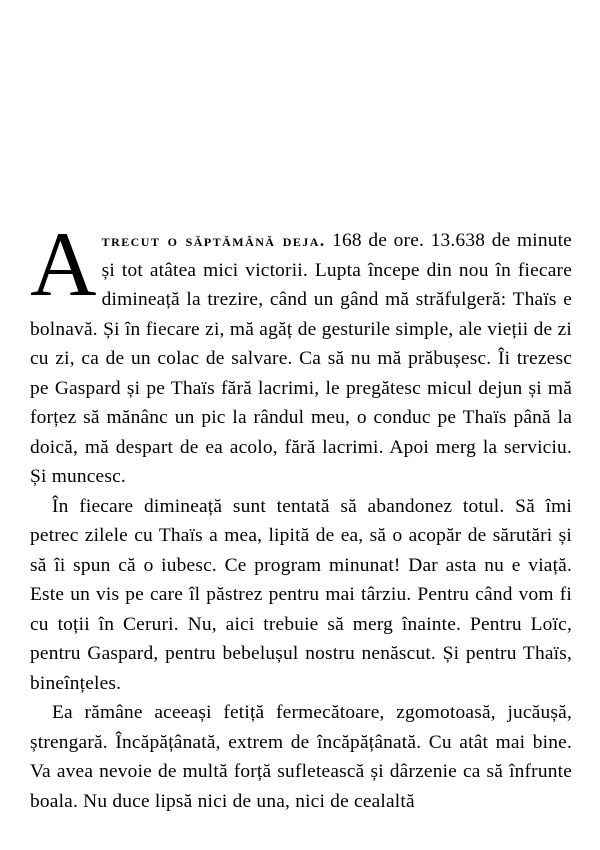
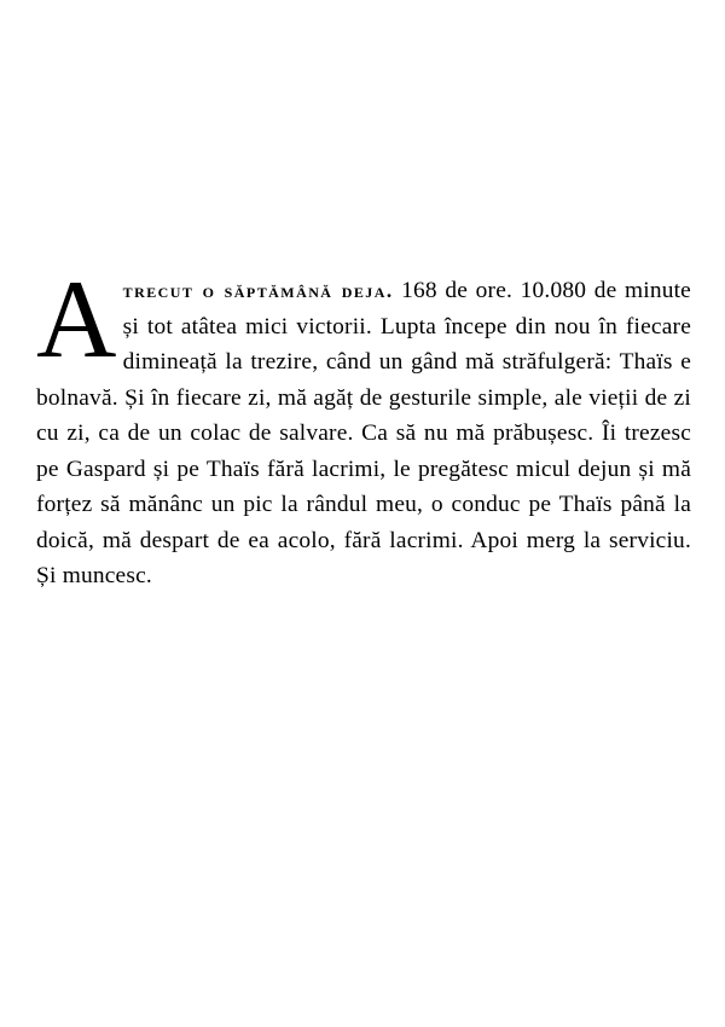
  A
- trecut o săptămână deja. 168 de ore. 13.638 de mi­nute și tot atâtea mici victorii. Lupta începe din nou în fiecare dimineață la trezire, când un gând mă stră­fulgeră: Thaïs e bolnavă. Și în fiecare zi, mă agăț de gesturile simple, ale vieții de zi cu zi, ca de un colac de salvare. Ca să nu mă prăbușesc. Îi trezesc pe Gaspard și pe Thaïs fără lacrimi, le pregătesc micul dejun și mă forțez să mănânc un pic la rândul meu, o conduc pe Thaïs până la doică, mă despart de ea acolo, fără lacrimi. Apoi merg la serviciu. Și muncesc.
+ trecut o săptămână deja. 168 de ore. 10.080 de mi­nute și tot atâtea mici victorii. Lupta începe din nou în fiecare dimineață la trezire, când un gând mă stră­fulgeră: Thaïs e bolnavă. Și în fiecare zi, mă agăț de gesturile simple, ale vieții de zi cu zi, ca de un colac de salvare. Ca să nu mă prăbușesc. Îi trezesc pe Gaspard și pe Thaïs fără lacrimi, le pregătesc micul dejun și mă forțez să mănânc un pic la rândul meu, o conduc pe Thaïs până la doică, mă despart de ea acolo, fără lacrimi. Apoi merg la serviciu. Și muncesc.
- În fiecare dimineață sunt tentată să abandonez totul. Să îmi petrec zilele cu Thaïs a mea, lipită de ea, să o acopăr de sărutări și să îi spun că o iubesc. Ce program minunat! Dar asta nu e viață. Este un vis pe care îl păstrez pentru mai târziu. Pentru când vom fi cu toții în Ceruri. Nu, aici trebuie să merg înainte. Pentru Loïc, pentru Gaspard, pentru bebelușul nostru nenăscut. Și pentru Thaïs, bineînțeles.
- Ea rămâne aceeași fetiță fermecătoare, zgomotoasă, jucă­ușă, ștrengară. Încăpățânată, extrem de încăpățânată. Cu atât mai bine. Va avea nevoie de multă forță sufletească și dârzenie ca să înfrunte boala. Nu duce lipsă nici de una, nici de cealaltă
